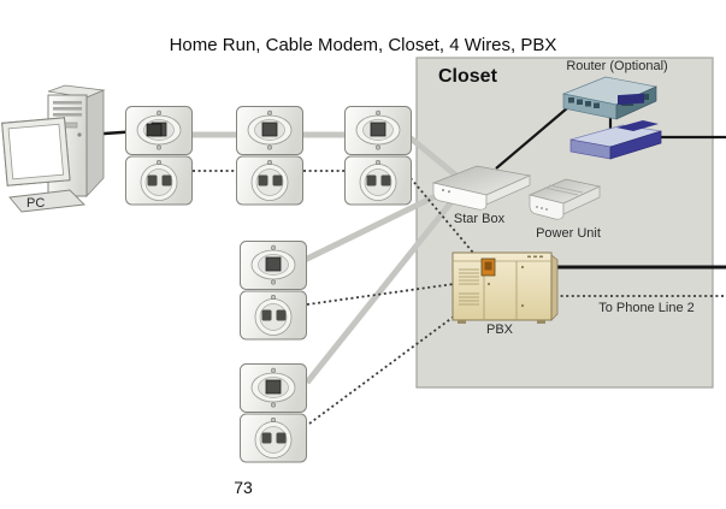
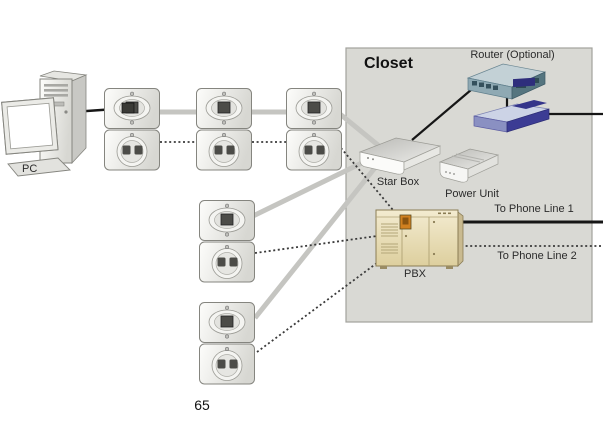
- Home Run, Cable Modem, Closet, 4 Wires, PBX
  Closet
  PC
  Router (Optional)
  Star Box
  Power Unit
  PBX
+ To Phone Line 1
  To Phone Line 2
- 73
+ 65
